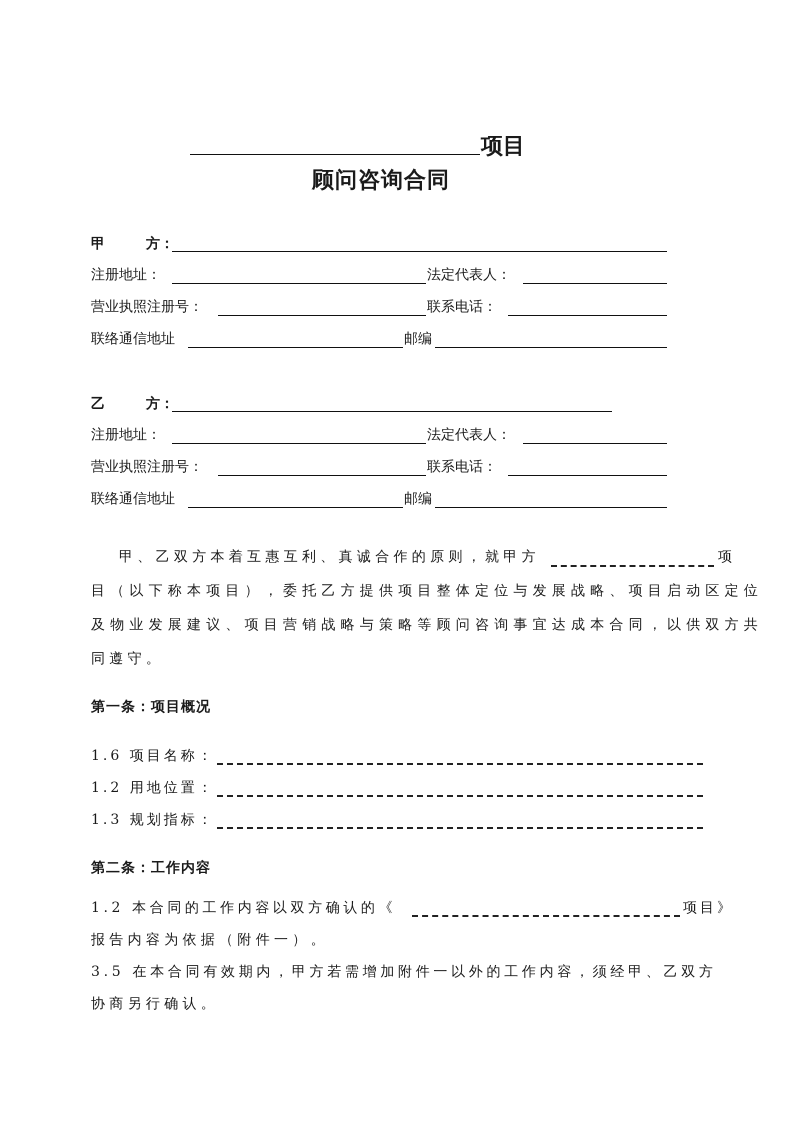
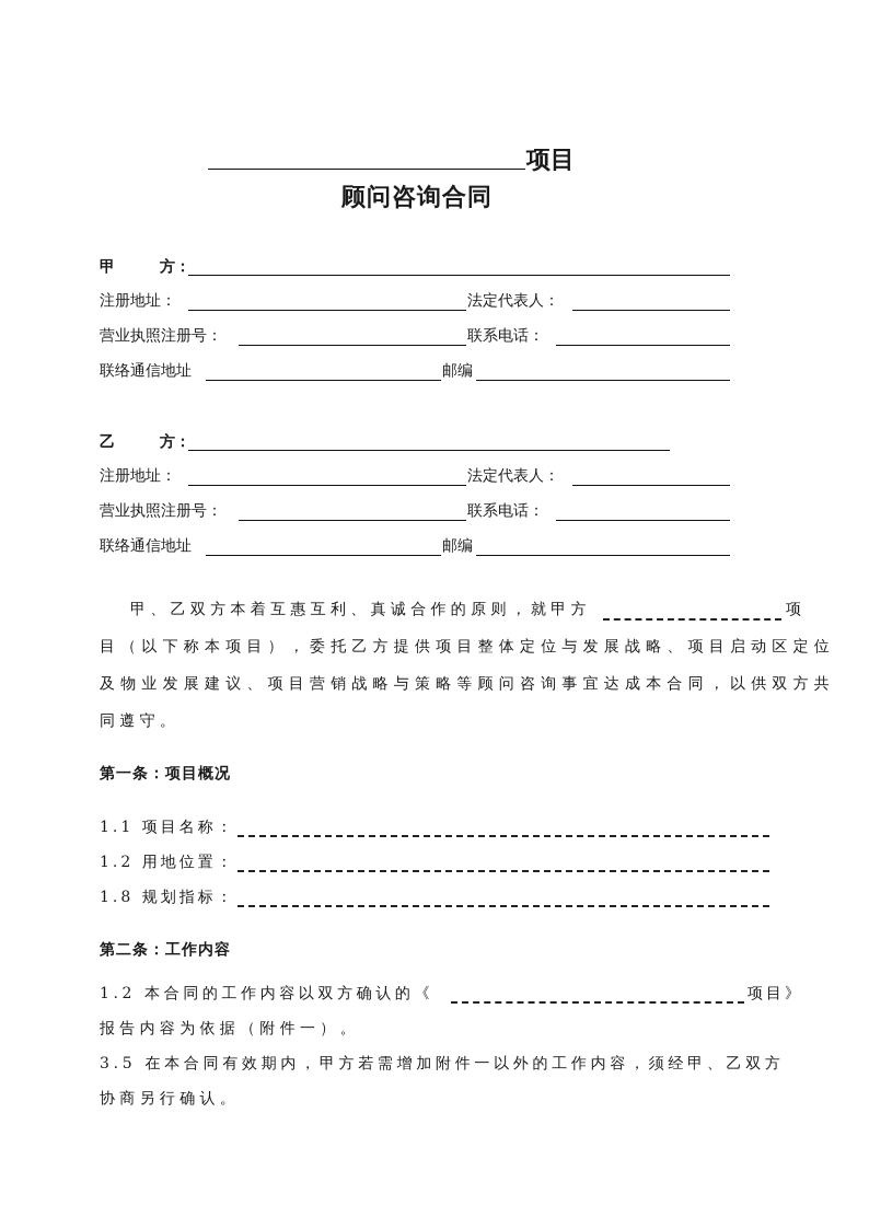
  项目
  顾问咨询合同
  甲
  方：
  注册地址：
  法定代表人：
  营业执照注册号：
  联系电话：
  联络通信地址
  邮编
  乙
  方：
  注册地址：
  法定代表人：
  营业执照注册号：
  联系电话：
  联络通信地址
  邮编
  甲、乙双方本着互惠互利、真诚合作的原则，就甲方
  项
  目（以下称本项目），委托乙方提供项目整体定位与发展战略、项目启动区定位
  及物业发展建议、项目营销战略与策略等顾问咨询事宜达成本合同，以供双方共
  同遵守。
  第一条：项目概况
- 1.6 项目名称：
+ 1.1 项目名称：
  1.2 用地位置：
- 1.3 规划指标：
+ 1.8 规划指标：
  第二条：工作内容
  1.2 本合同的工作内容以双方确认的《
  项目》
  报告内容为依据（附件一）。
  3.5 在本合同有效期内，甲方若需增加附件一以外的工作内容，须经甲、乙双方
  协商另行确认。
